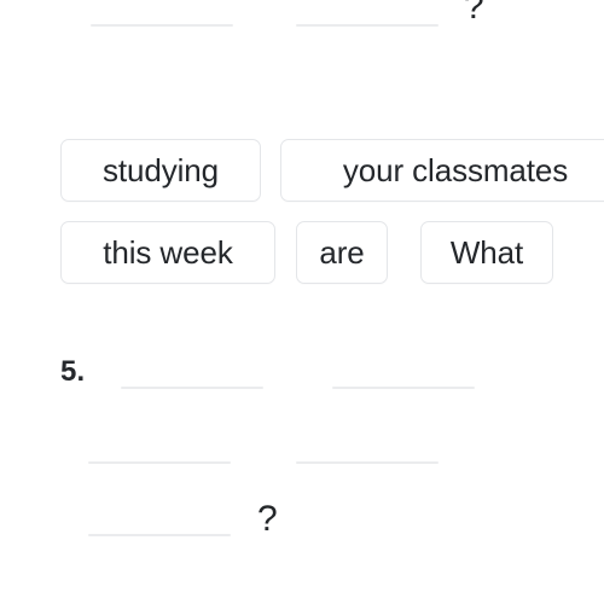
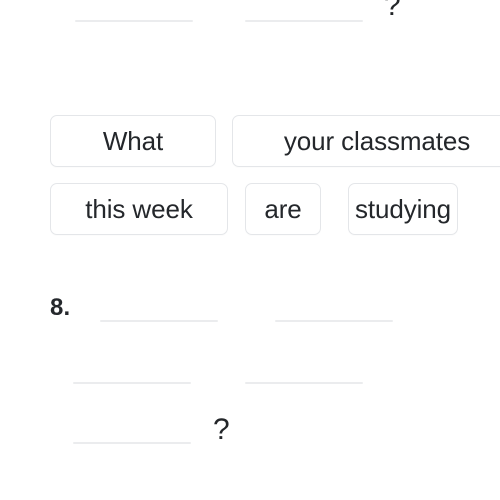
  ?
- studying
+ What
  your classmates
  this week
  are
- What
+ studying
- 5.
+ 8.
  ?
